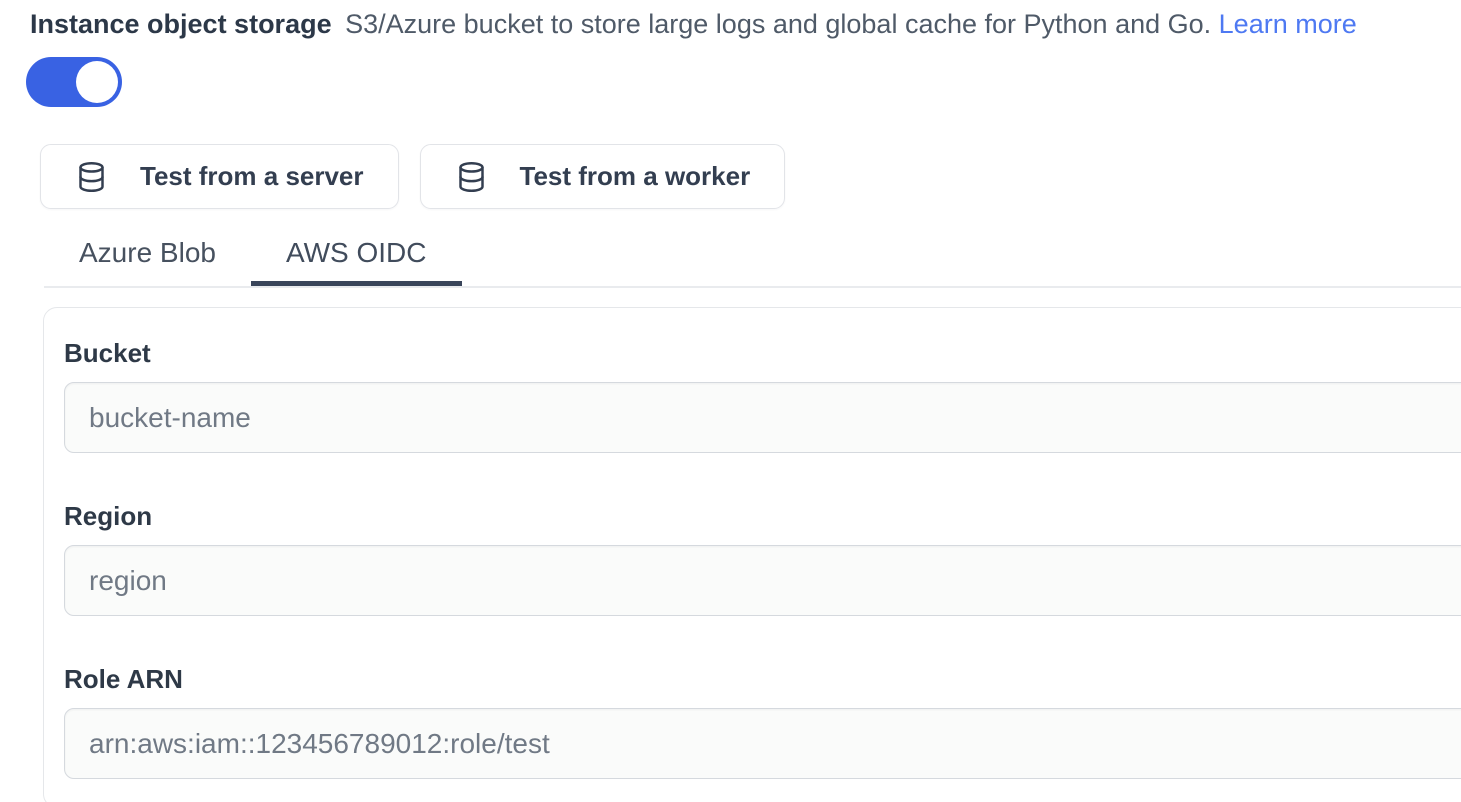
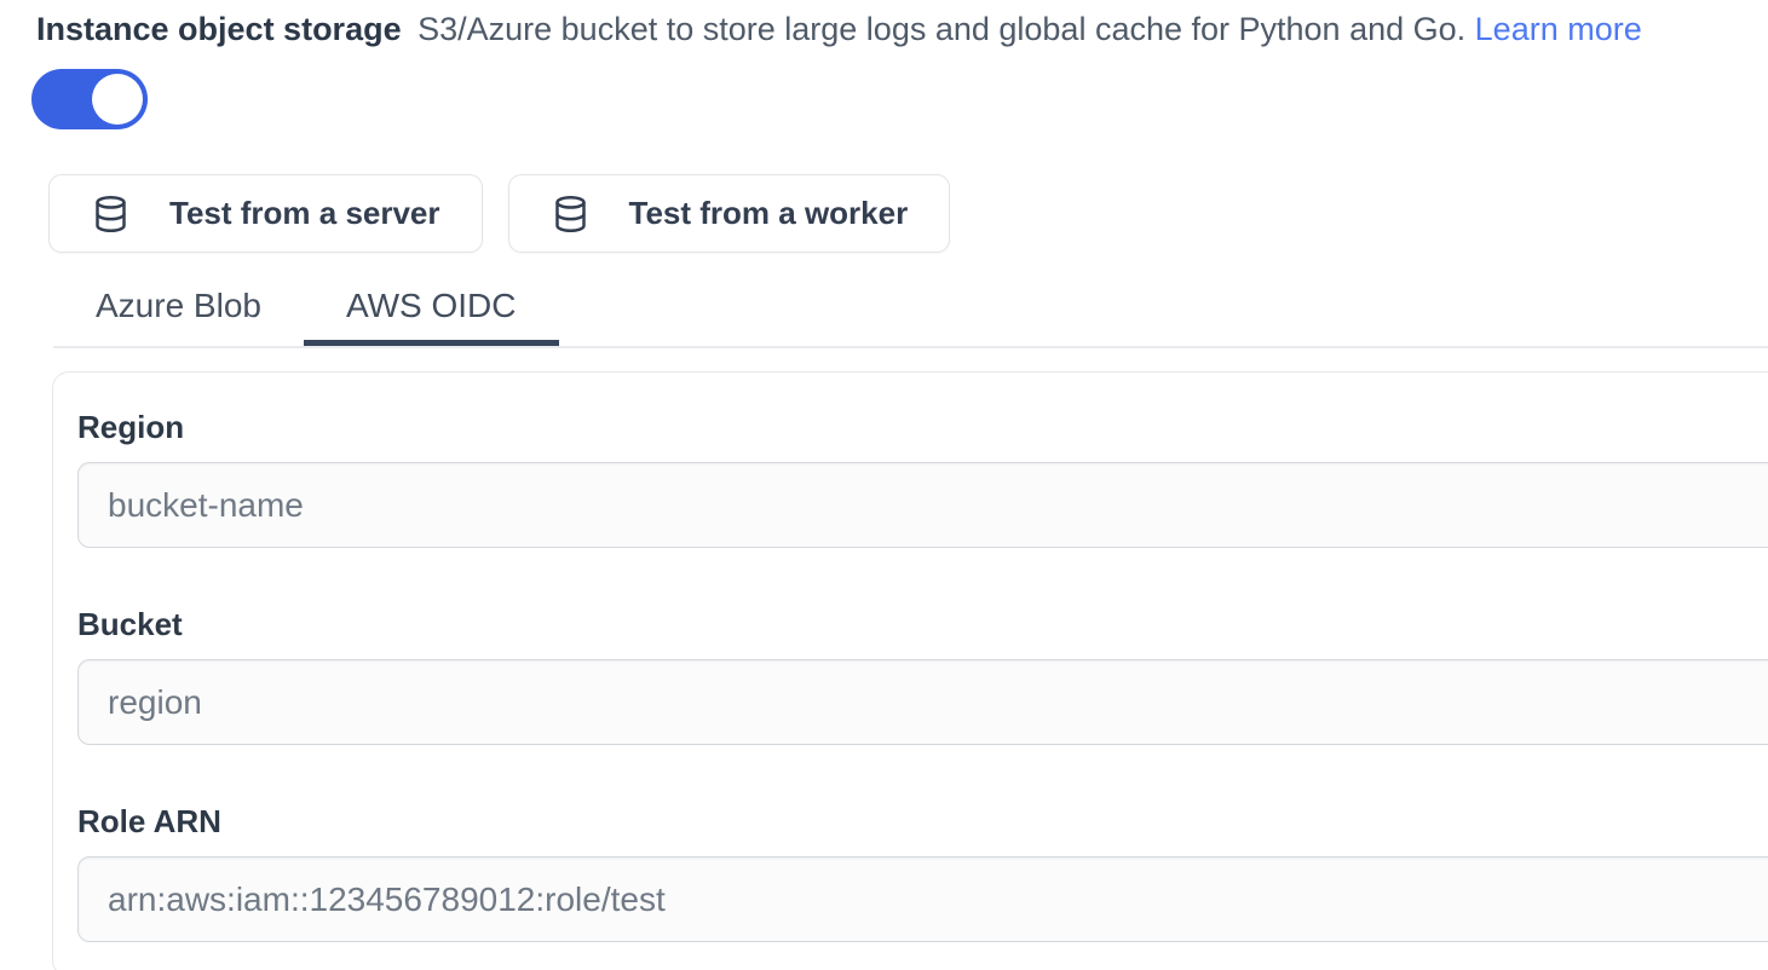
  Instance object storage S3/Azure bucket to store large logs and global cache for Python and Go. Learn more
  Test from a server
  Test from a worker
  Azure Blob
  AWS OIDC
- Bucket
+ Region
  bucket-name
- Region
+ Bucket
  region
  Role ARN
  arn:aws:iam::123456789012:role/test
